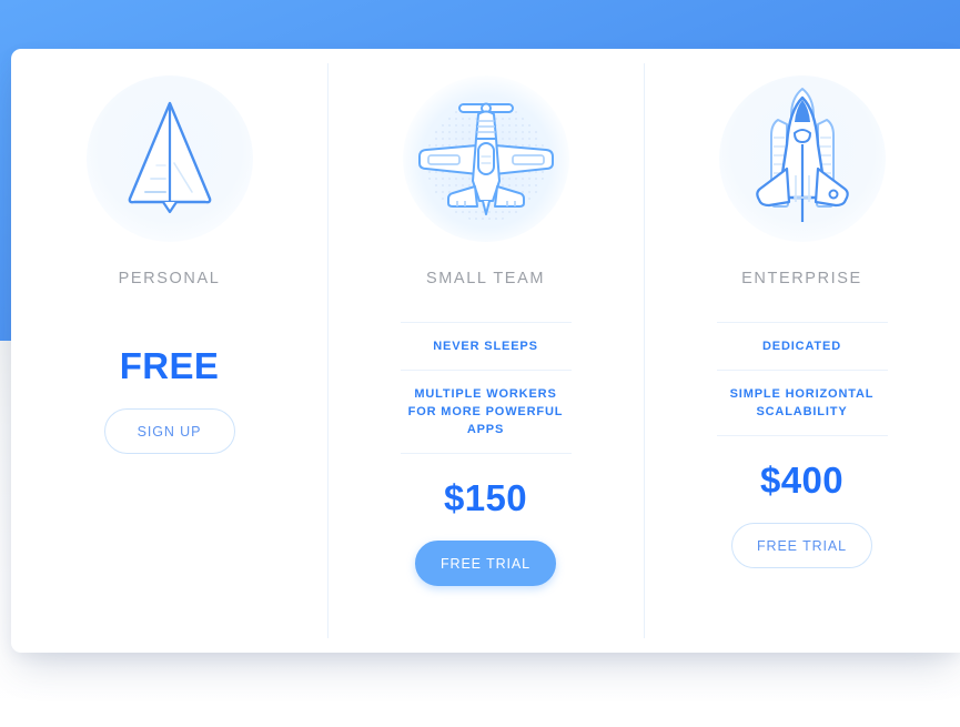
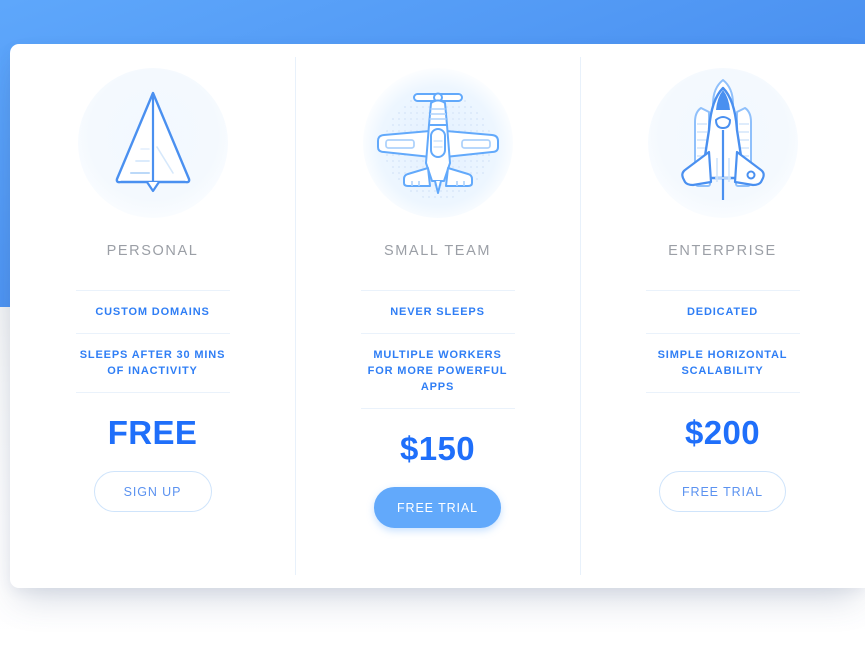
  PERSONAL
+ CUSTOM DOMAINS
+ SLEEPS AFTER 30 MINS OF INACTIVITY
  FREE
  SIGN UP
  SMALL TEAM
  NEVER SLEEPS
  MULTIPLE WORKERS FOR MORE POWERFUL APPS
  $150
  FREE TRIAL
  ENTERPRISE
  DEDICATED
  SIMPLE HORIZONTAL SCALABILITY
- $400
+ $200
  FREE TRIAL
